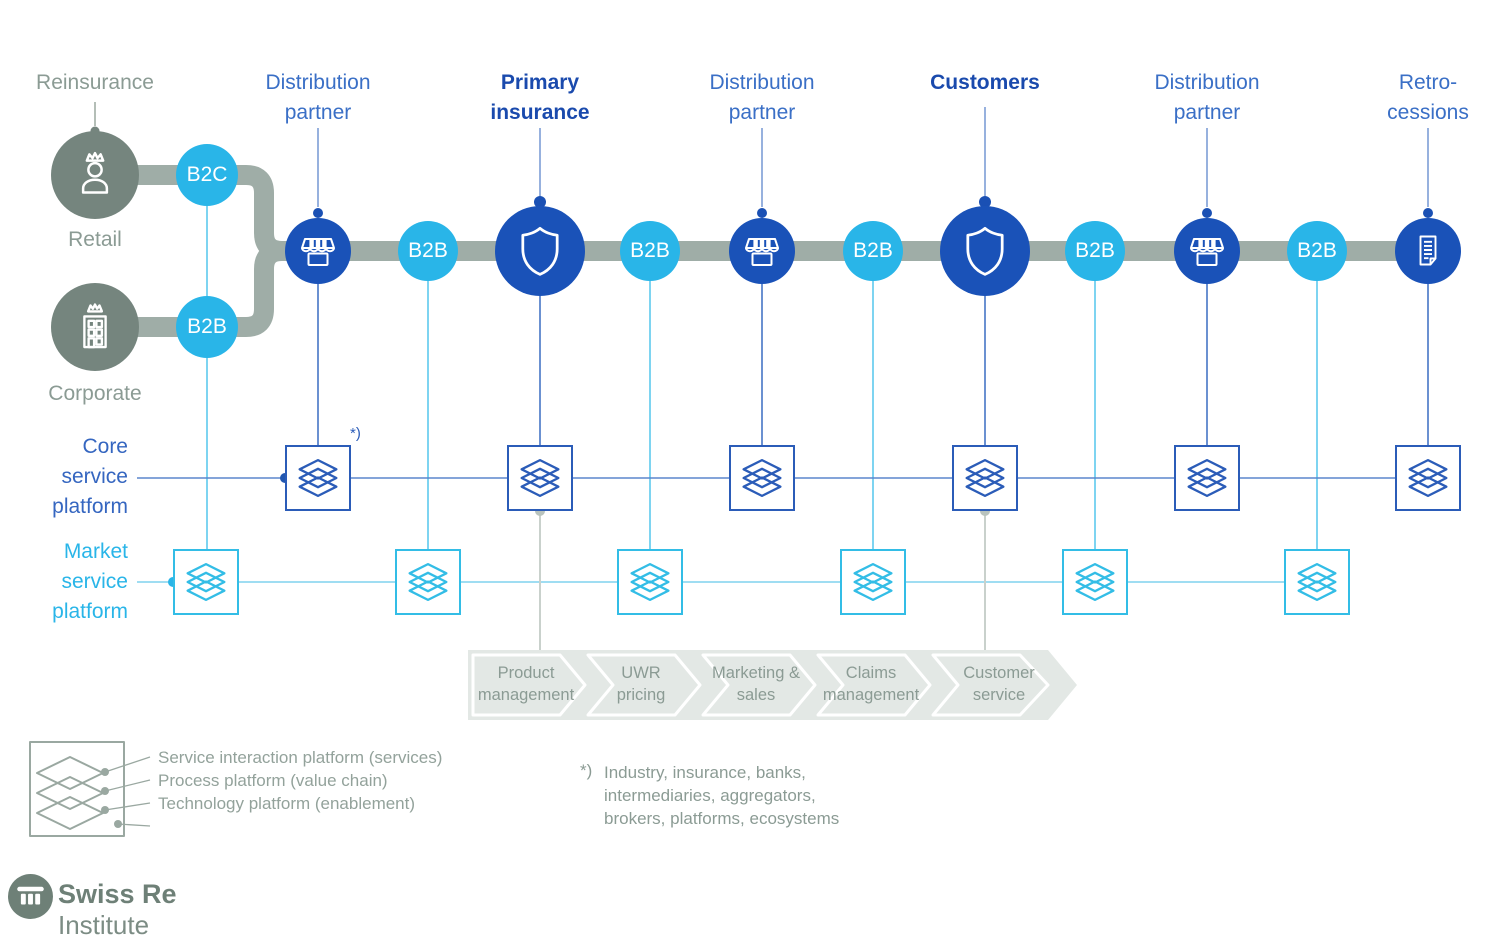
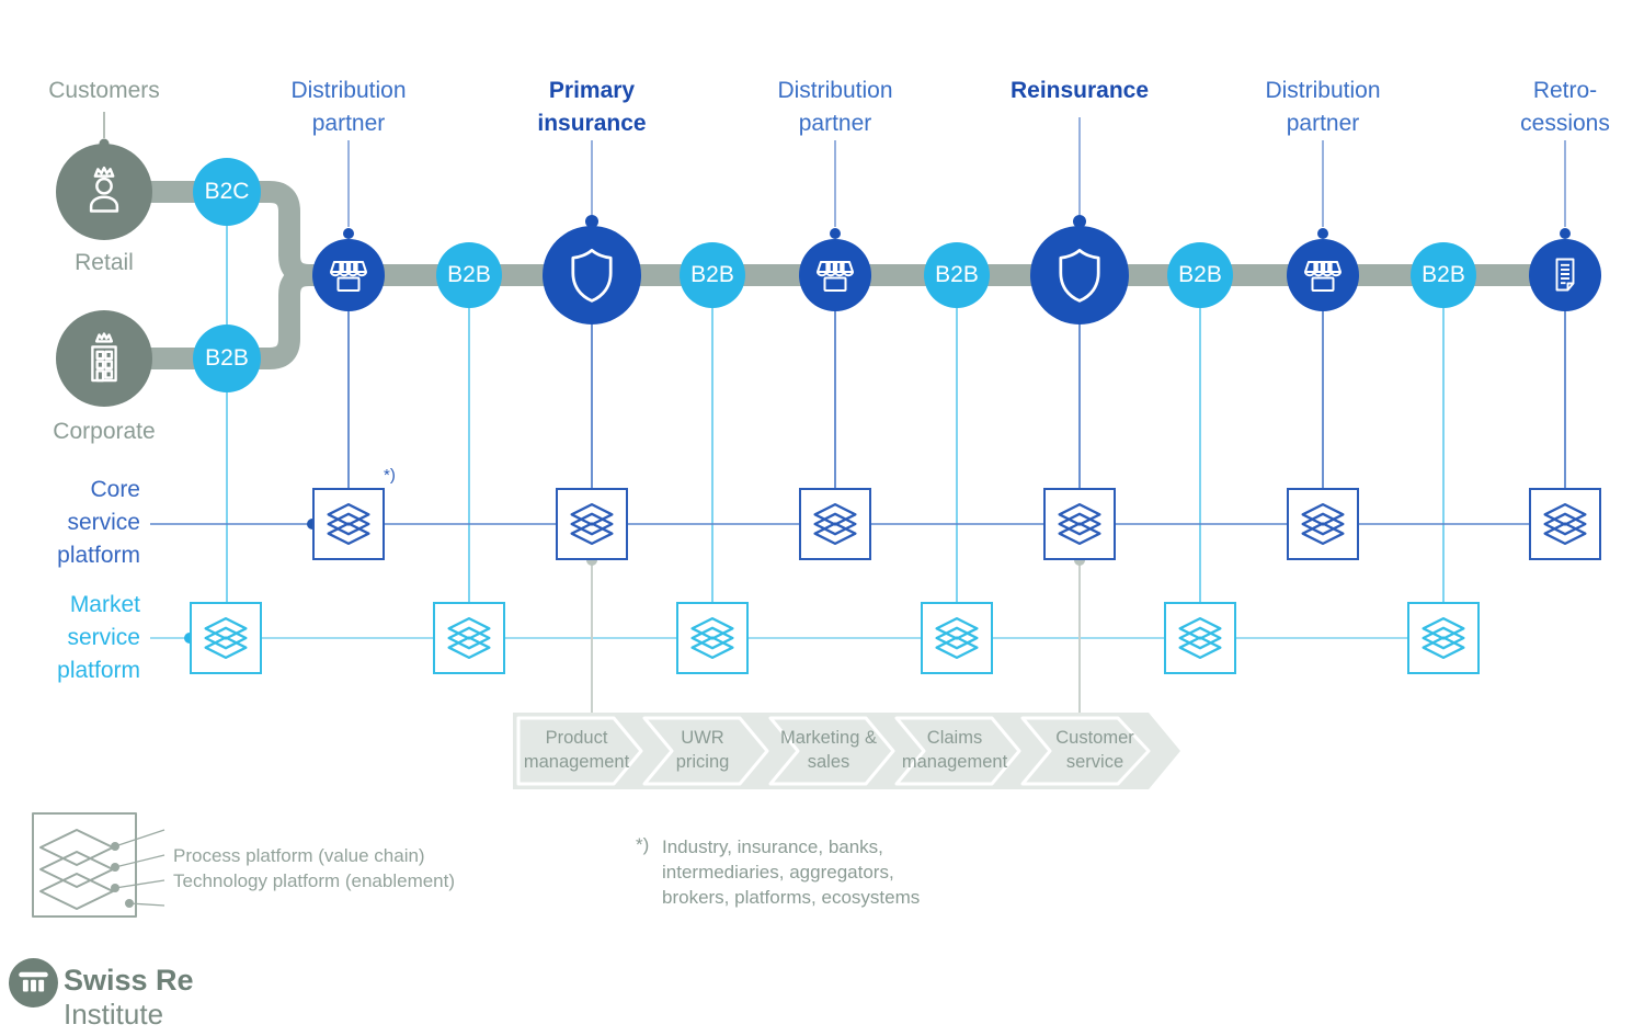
- Reinsurance
+ Customers
  Distribution
  partner
  Primary
  insurance
  Distribution
  partner
- Customers
+ Reinsurance
  Distribution
  partner
  Retro-
  cessions
  Retail
  Corporate
  B2C
  B2B
  B2B
  B2B
  B2B
  B2B
  B2B
  Core
  service
  platform
  Market
  service
  platform
  *)
  Product
  management
  UWR
  pricing
  Marketing &
  sales
  Claims
  management
  Customer
  service
- Service interaction platform (services)
  Process platform (value chain)
  Technology platform (enablement)
  *)
  Industry, insurance, banks,
  intermediaries, aggregators,
  brokers, platforms, ecosystems
  Swiss Re
  Institute
